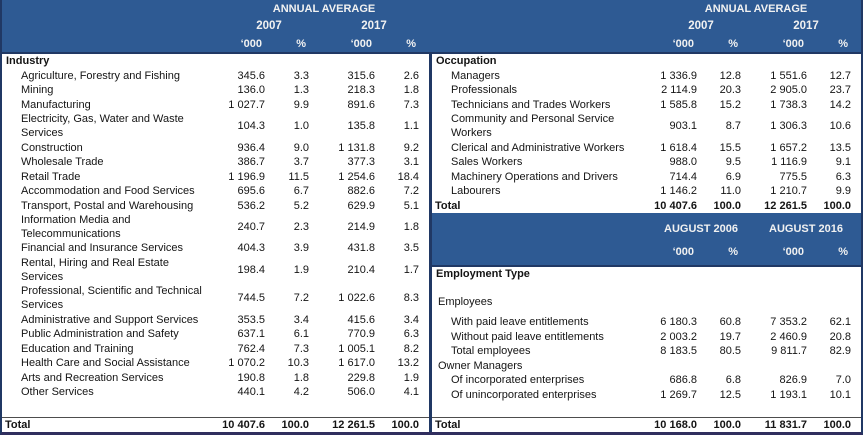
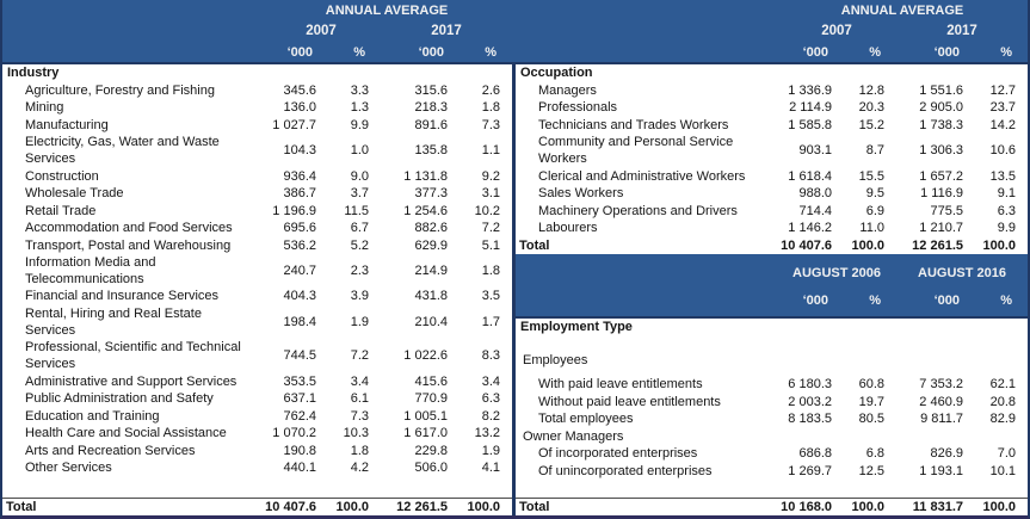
  ANNUAL AVERAGE
  2007
  2017
  ‘000
  %
  ‘000
  %
  ANNUAL AVERAGE
  2007
  2017
  ‘000
  %
  ‘000
  %
  Industry
  Agriculture, Forestry and Fishing
  345.6
  3.3
  315.6
  2.6
  Mining
  136.0
  1.3
  218.3
  1.8
  Manufacturing
  1 027.7
  9.9
  891.6
  7.3
  Electricity, Gas, Water and Waste Services
  104.3
  1.0
  135.8
  1.1
  Construction
  936.4
  9.0
  1 131.8
  9.2
  Wholesale Trade
  386.7
  3.7
  377.3
  3.1
  Retail Trade
  1 196.9
  11.5
  1 254.6
- 18.4
+ 10.2
  Accommodation and Food Services
  695.6
  6.7
  882.6
  7.2
  Transport, Postal and Warehousing
  536.2
  5.2
  629.9
  5.1
  Information Media and Telecommunications
  240.7
  2.3
  214.9
  1.8
  Financial and Insurance Services
  404.3
  3.9
  431.8
  3.5
  Rental, Hiring and Real Estate Services
  198.4
  1.9
  210.4
  1.7
  Professional, Scientific and Technical Services
  744.5
  7.2
  1 022.6
  8.3
  Administrative and Support Services
  353.5
  3.4
  415.6
  3.4
  Public Administration and Safety
  637.1
  6.1
  770.9
  6.3
  Education and Training
  762.4
  7.3
  1 005.1
  8.2
  Health Care and Social Assistance
  1 070.2
  10.3
  1 617.0
  13.2
  Arts and Recreation Services
  190.8
  1.8
  229.8
  1.9
  Other Services
  440.1
  4.2
  506.0
  4.1
  Total
  10 407.6
  100.0
  12 261.5
  100.0
  Occupation
  Managers
  1 336.9
  12.8
  1 551.6
  12.7
  Professionals
  2 114.9
  20.3
  2 905.0
  23.7
  Technicians and Trades Workers
  1 585.8
  15.2
  1 738.3
  14.2
  Community and Personal Service Workers
  903.1
  8.7
  1 306.3
  10.6
  Clerical and Administrative Workers
  1 618.4
  15.5
  1 657.2
  13.5
  Sales Workers
  988.0
  9.5
  1 116.9
  9.1
  Machinery Operations and Drivers
  714.4
  6.9
  775.5
  6.3
  Labourers
  1 146.2
  11.0
  1 210.7
  9.9
  Total
  10 407.6
  100.0
  12 261.5
  100.0
  AUGUST 2006
  AUGUST 2016
  ‘000
  %
  ‘000
  %
  Employment Type
  Employees
  With paid leave entitlements
  6 180.3
  60.8
  7 353.2
  62.1
  Without paid leave entitlements
  2 003.2
  19.7
  2 460.9
  20.8
  Total employees
  8 183.5
  80.5
  9 811.7
  82.9
  Owner Managers
  Of incorporated enterprises
  686.8
  6.8
  826.9
  7.0
  Of unincorporated enterprises
  1 269.7
  12.5
  1 193.1
  10.1
  Total
  10 168.0
  100.0
  11 831.7
  100.0
